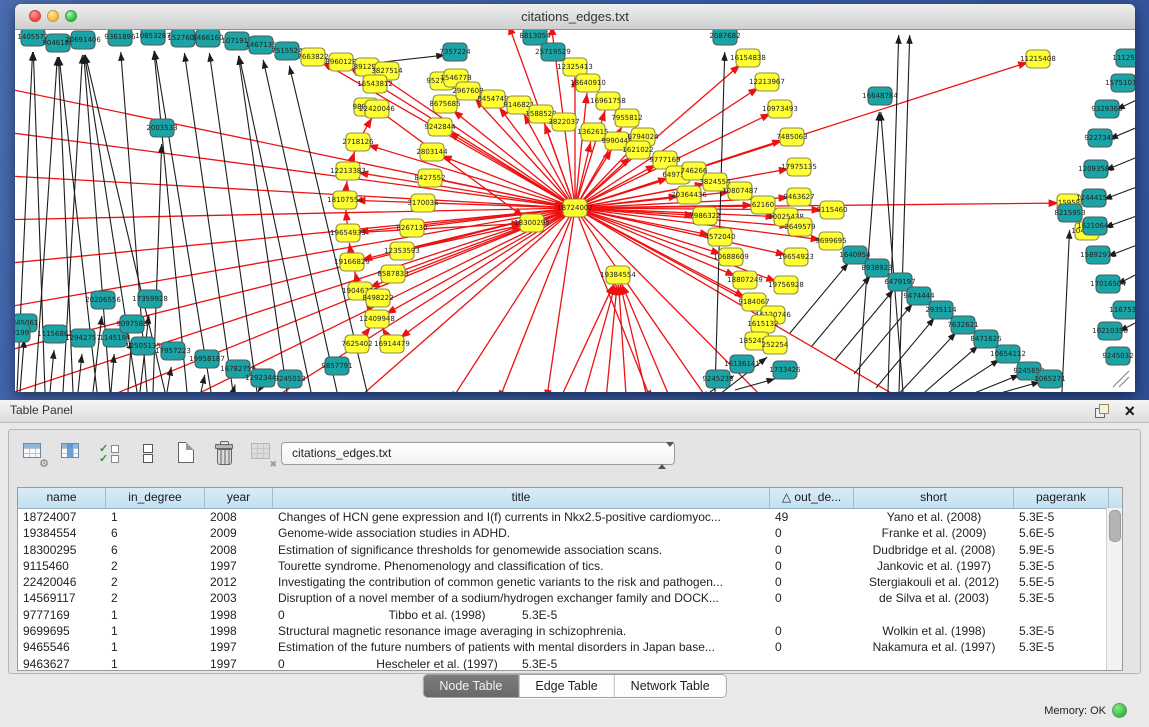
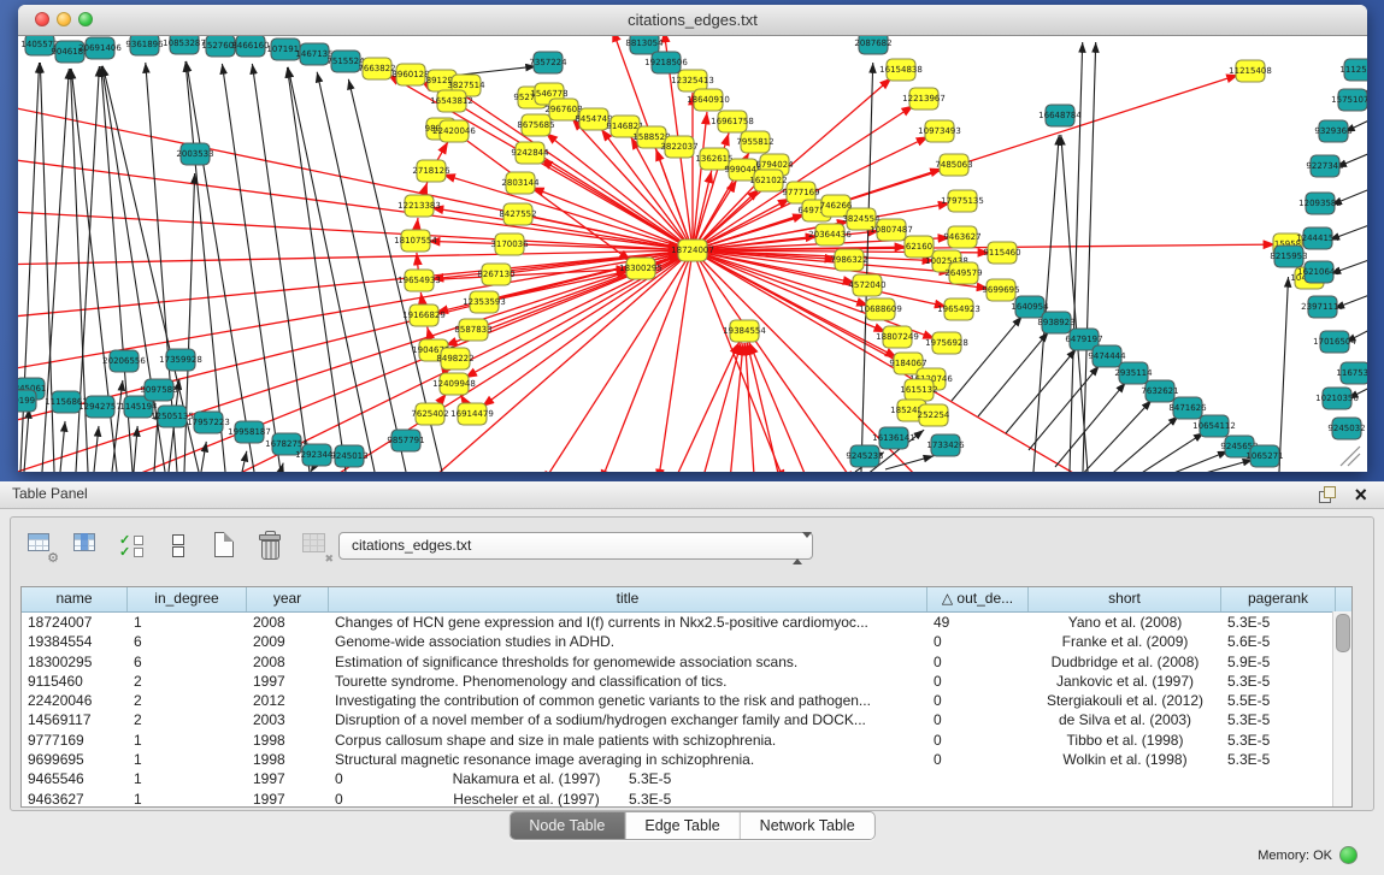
  citations_edges.txt
  140557
  904618
  20691406
  9361896
  10853287
  152760
  8466160
  107191
  1467135
  7515524
  7663822
  8960128
  89129
  3827514
  16543812
  22420046
  2718126
  12213383
  18107554
  19654933
  19166829
  8498222
  12409948
  7625402
  16914479
  8427552
  3170036
  8267130
  12353593
  8587833
  2803144
  9242844
  8675685
  1546778
  2967608
  8454749
  914682
  158852
  3822037
  12325413
  18640910
  16961758
  7955812
  1362615
  999044
  6794024
  1621022
  9777169
  746266
  3824554
  20364436
  10807487
  16154838
  12213967
  10973493
  7485063
  17975135
  9463627
  62160
  9115460
  7986322
  10025438
  2649579
  9699695
  4572040
  19654923
  10688609
  18807249
  19756928
  9184067
  1615132
  252254
  19384554
  18300295
  18724007
  11215408
  15958
  7357224
  8813054
- 25719529
+ 19218506
  2087682
  16648784
  2003533
  45061
  1115686
  12942757
  1145194
  9097588
  20206556
  17359928
  12505135
  17957223
  19958187
  1678275
  1292344
  9245013
  9857791
  16136141
  1733426
  9245233
  1640954
  8938923
  6479197
  9474444
  2935114
  7632621
  8471626
  10654112
  924565
  1065271
  11125
  1575107
  9329366
  9227343
  12093582
  12444154
  8215953
  16210643
- 15892971
+ 23971119
  17016504
  116753
  10210356
  9245032
  Table Panel
  ×
  ⚙
  ✓
  ✓
  ✖
  citations_edges.txt
  name
  in_degree
  year
  title
  △ out_de...
  short
  pagerank
  18724007
  1
  2008
  Changes of HCN gene expression and I(f) currents in Nkx2.5-positive cardiomyoc...
  49
  Yano et al. (2008)
  5.3E-5
  19384554
  6
  2009
  Genome-wide association studies in ADHD.
  0
  Franke et al. (2009)
  5.6E-5
  18300295
  6
  2008
  Estimation of significance thresholds for genomewide association scans.
  0
  Dudbridge et al. (2008)
  5.9E-5
  9115460
  2
  1997
  Tourette syndrome. Phenomenology and classification of tics.
  0
  Jankovic et al. (1997)
  5.3E-5
  22420046
  2
  2012
  Investigating the contribution of common genetic variants to the risk and pathogen...
  0
  Stergiakouli et al. (2012)
  5.5E-5
  14569117
  2
  2003
  Disruption of a novel member of a sodium/hydrogen exchanger family and DOCK...
  0
  de Silva et al. (2003)
  5.3E-5
  9777169
  1
  1998
+ Corpus callosum shape and size in male patients with schizophrenia.
  0
  Tibbo et al. (1998)
  5.3E-5
  9699695
  1
  1998
  Structural magnetic resonance image averaging in schizophrenia.
  0
  Wolkin et al. (1998)
  5.3E-5
  9465546
  1
  1997
- Estimation of the future numbers of patients with mental disorders in Japan base...
  0
  Nakamura et al. (1997)
  5.3E-5
  9463627
  1
  1997
  0
  Hescheler et al. (1997)
  5.3E-5
  Node Table
  Edge Table
  Network Table
  Memory: OK
